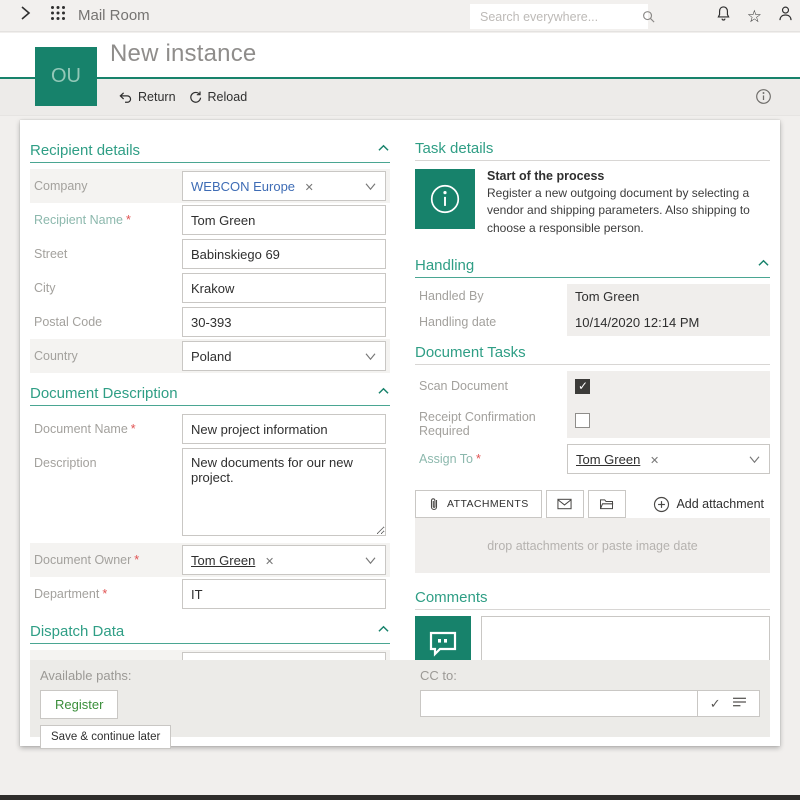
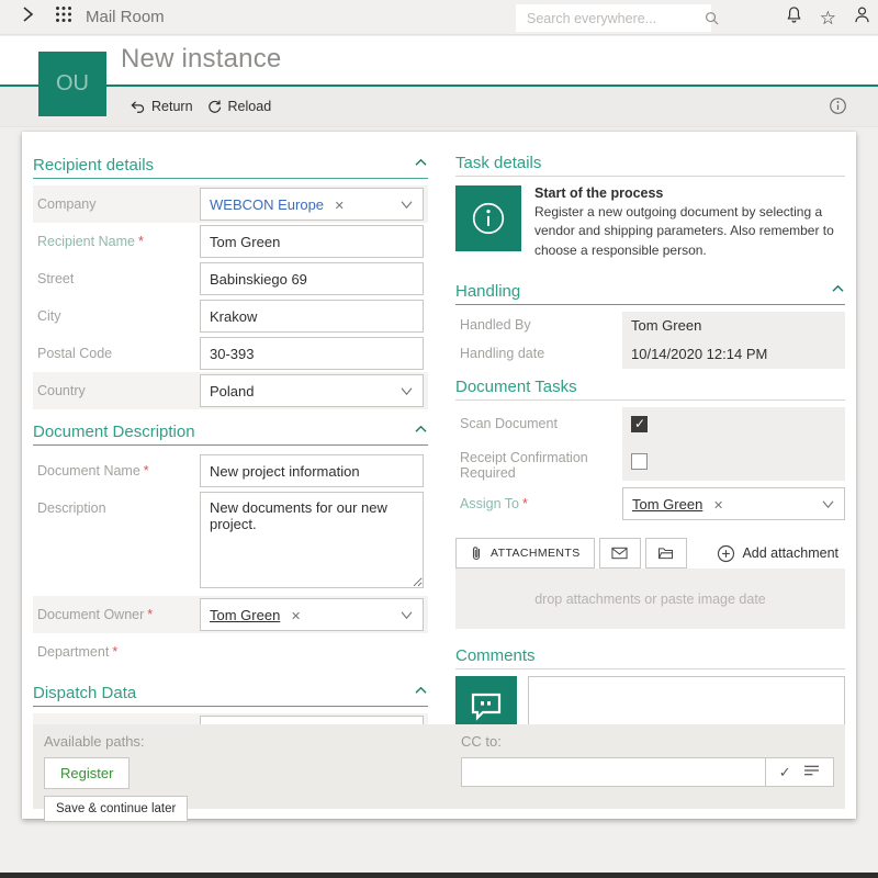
  Mail Room
  Search everywhere...
  ☆
  New instance
  Return
  Reload
  OU
  Recipient details
  Company
  WEBCON Europe ✕
  Recipient Name *
  Tom Green
  Street
  Babinskiego 69
  City
  Krakow
  Postal Code
  30-393
  Country
  Poland
  Document Description
  Document Name *
  New project information
  Description
  Document Owner *
  Tom Green ✕
  Department *
- IT
  Dispatch Data
  Task details
  Start of the process
- Register a new outgoing document by selecting a vendor and shipping parameters. Also shipping to choose a responsible person.
+ Register a new outgoing document by selecting a vendor and shipping parameters. Also remember to choose a responsible person.
  Handling
  Handled By
  Tom Green
  Handling date
  10/14/2020 12:14 PM
  Document Tasks
  Scan Document
  Receipt Confirmation Required
  Assign To *
  Tom Green ✕
  ATTACHMENTS
  Add attachment
  drop attachments or paste image date
  Comments
  Available paths:
  Register
  Save & continue later
  CC to:
  ✓
